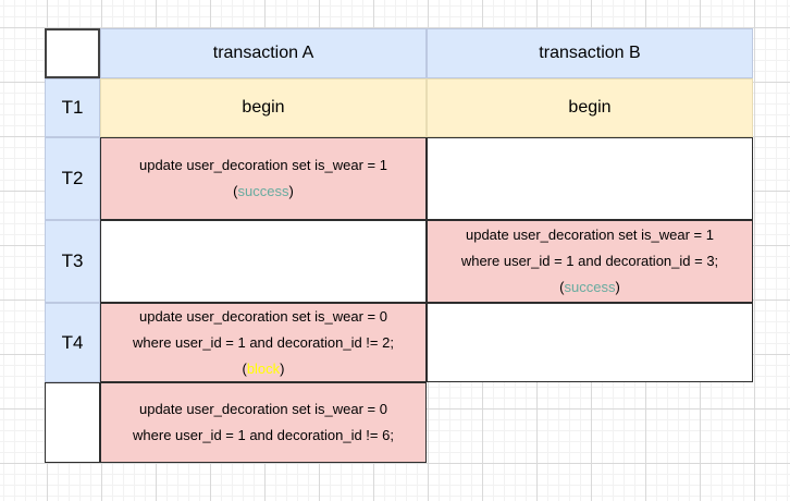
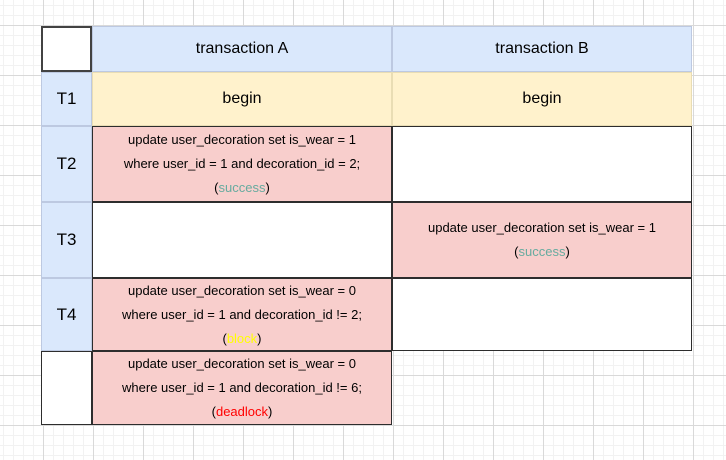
  transaction A
  transaction B
  T1
  begin
  begin
  T2
  update user_decoration set is_wear = 1
+ where user_id = 1 and decoration_id = 2;
  (success)
  T3
  update user_decoration set is_wear = 1
- where user_id = 1 and decoration_id = 3;
  (success)
  T4
  update user_decoration set is_wear = 0
  where user_id = 1 and decoration_id != 2;
  (block)
  update user_decoration set is_wear = 0
  where user_id = 1 and decoration_id != 6;
+ (deadlock)
